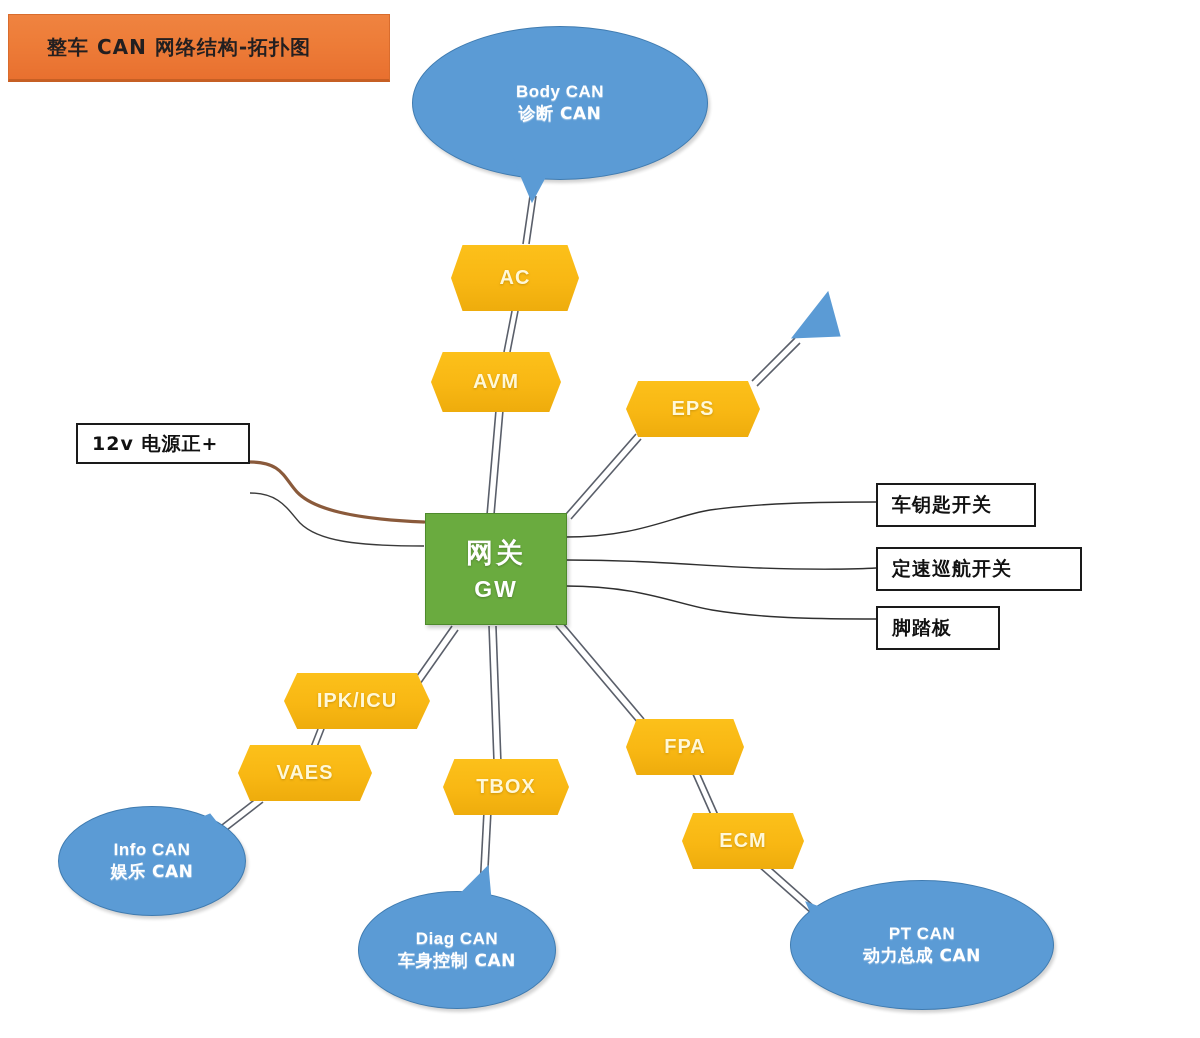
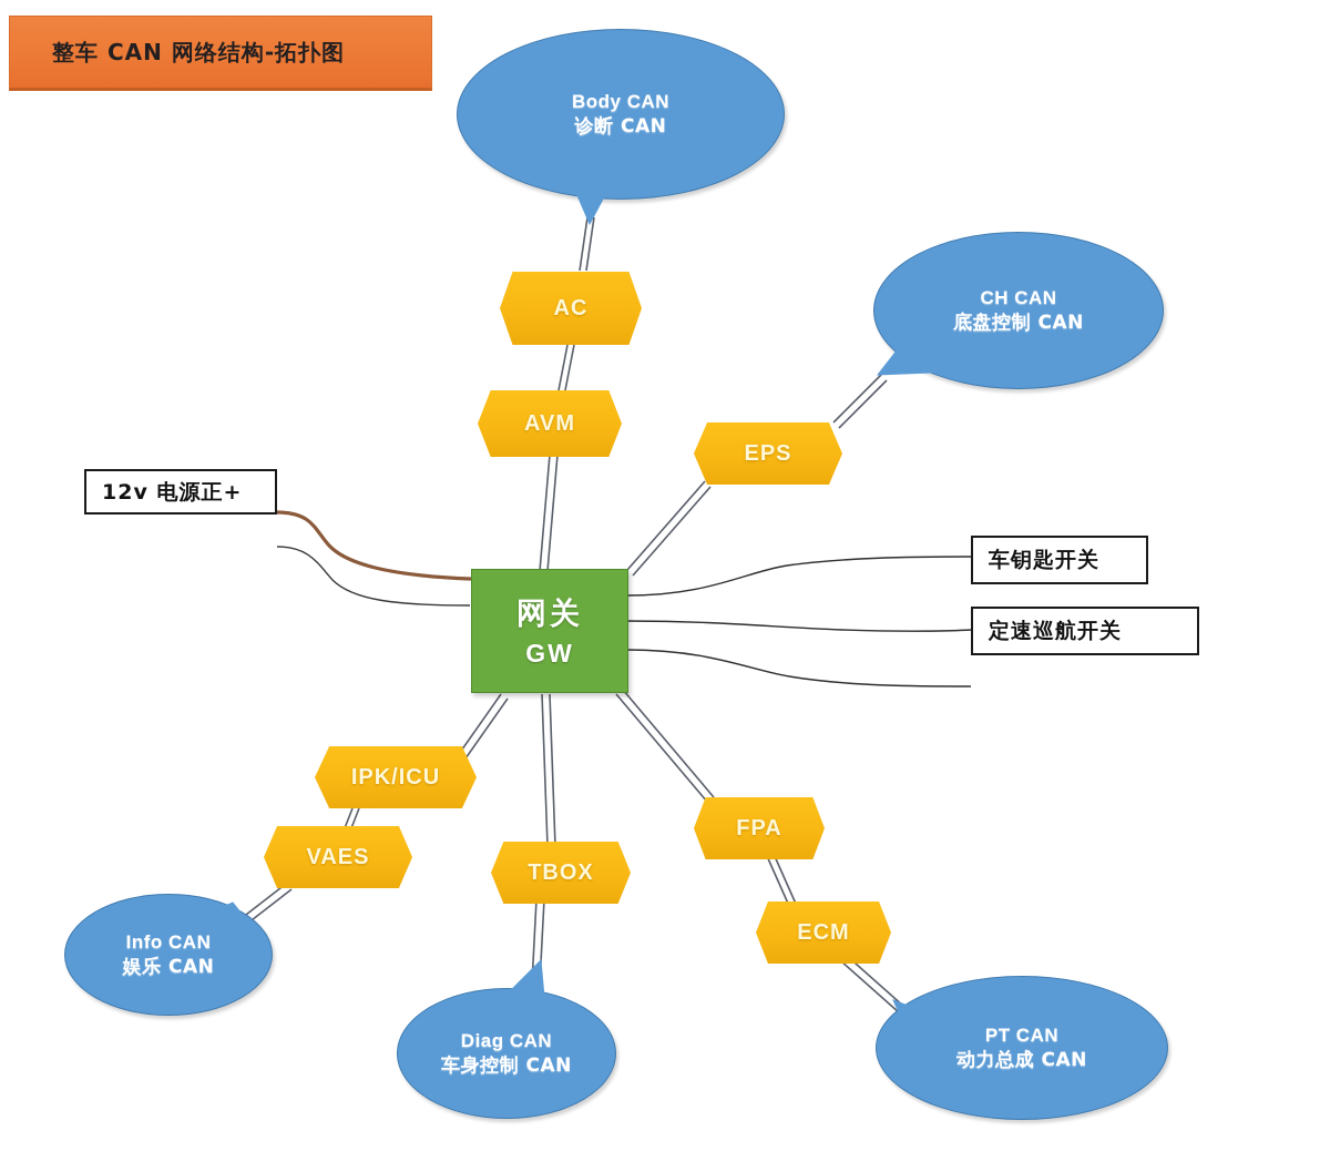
  整车 CAN 网络结构-拓扑图
  Body CAN
  诊断 CAN
+ CH CAN
+ 底盘控制 CAN
  Info CAN
  娱乐 CAN
  Diag CAN
  车身控制 CAN
  PT CAN
  动力总成 CAN
  AC
  AVM
  EPS
  IPK/ICU
  VAES
  TBOX
  FPA
  ECM
  网关
  GW
  12v 电源正+
  车钥匙开关
  定速巡航开关
- 脚踏板
